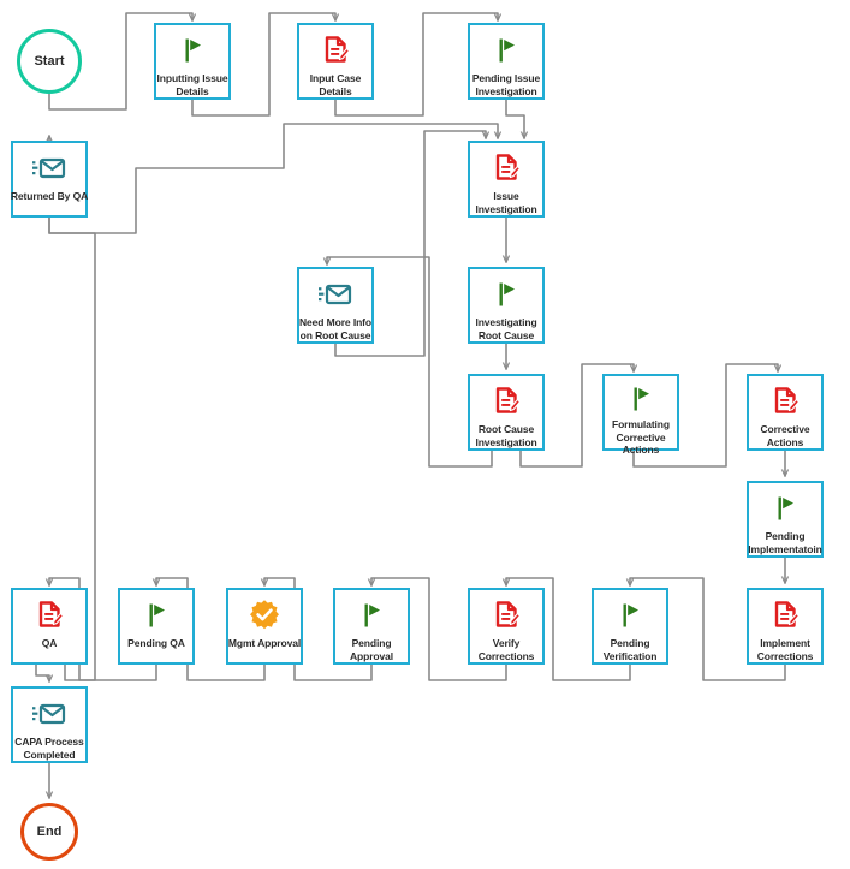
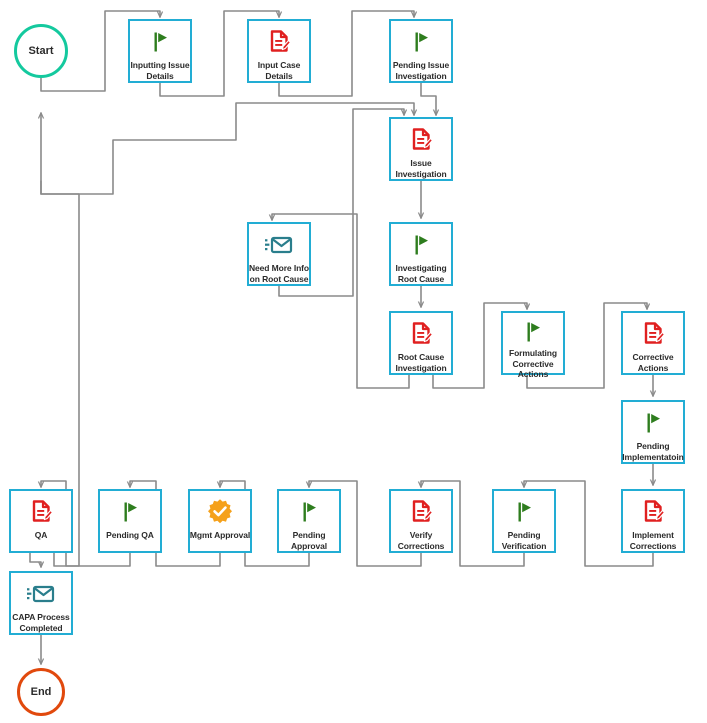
  Start
  End
  Inputting Issue
  Details
  Input Case
  Details
  Pending Issue
  Investigation
- Returned By QA
  Issue
  Investigation
  Need More Info
  on Root Cause
  Investigating
  Root Cause
  Root Cause
  Investigation
  Formulating
  Corrective
  Actions
  Corrective
  Actions
  Pending
  Implementatoin
  QA
  Pending QA
  Mgmt Approval
  Pending
  Approval
  Verify
  Corrections
  Pending
  Verification
  Implement
  Corrections
  CAPA Process
  Completed
